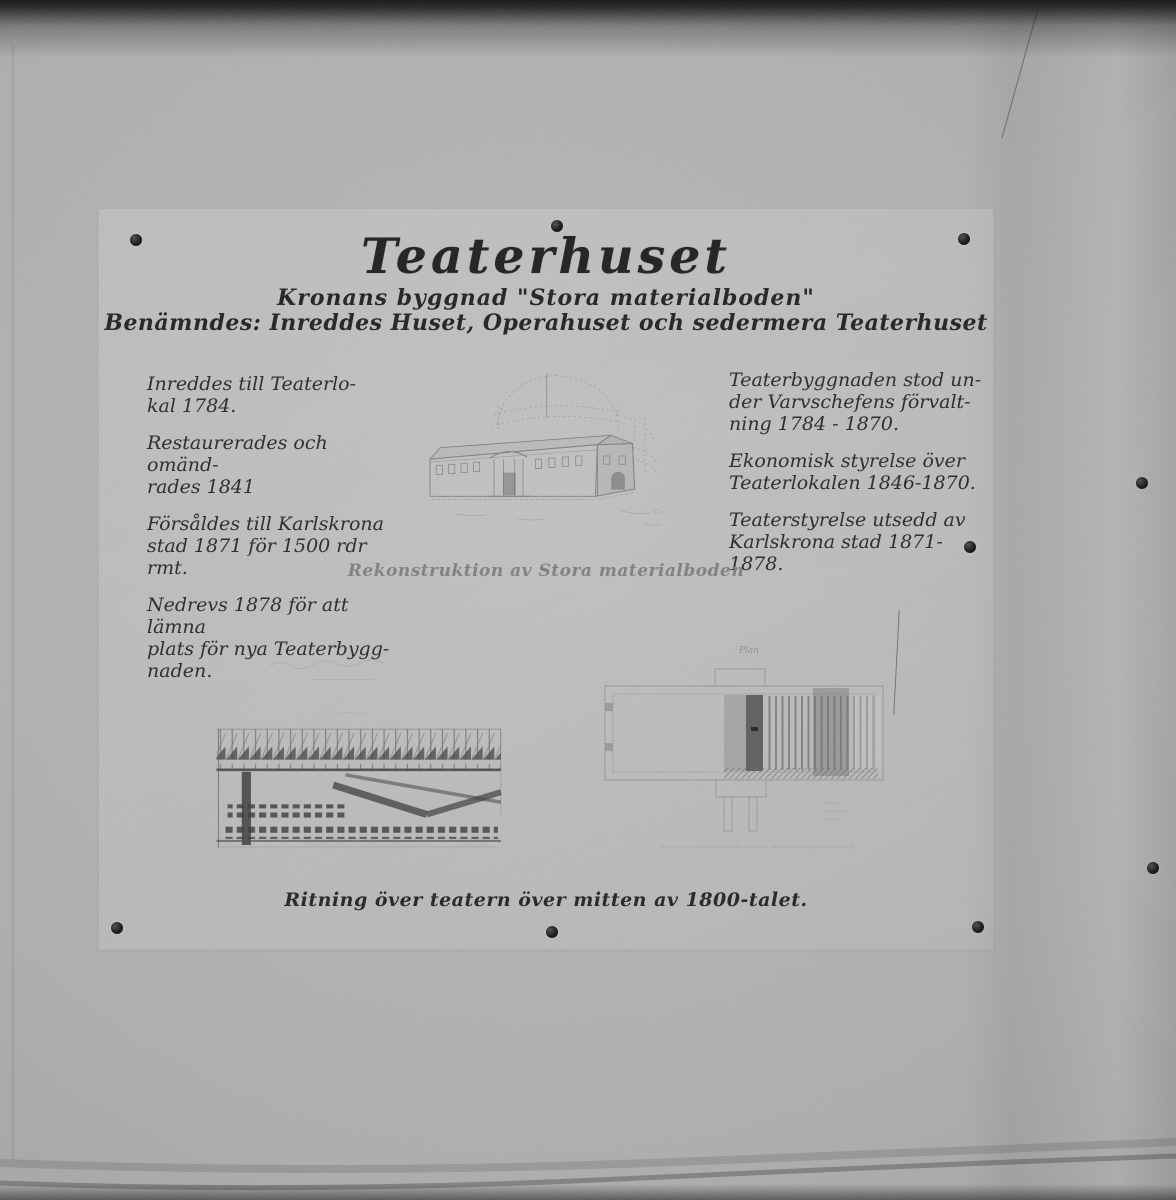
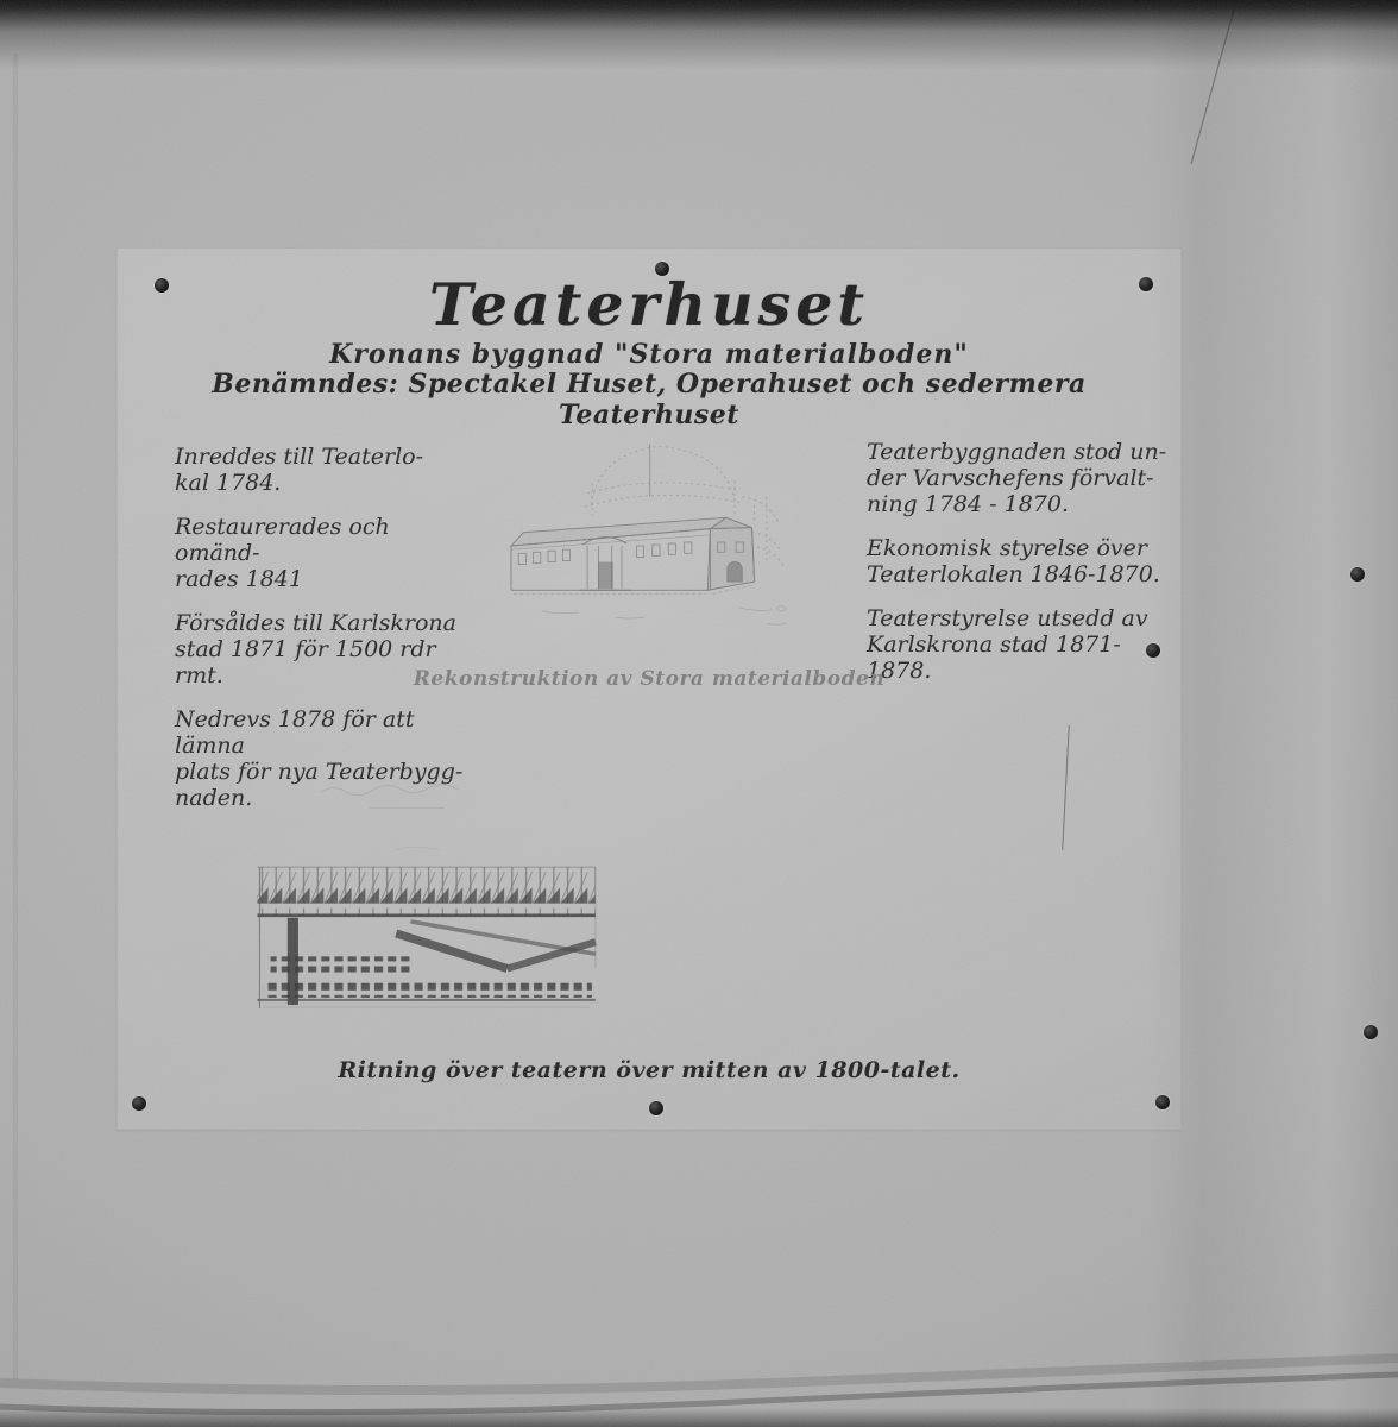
  Teaterhuset
  Kronans byggnad "Stora materialboden"
- Benämndes: Inreddes Huset, Operahuset och sedermera Teaterhuset
+ Benämndes: Spectakel Huset, Operahuset och sedermera Teaterhuset
  Inreddes till Teaterlo-
  kal 1784.
  Restaurerades och omänd-
  rades 1841
  Försåldes till Karlskrona
  stad 1871 för 1500 rdr rmt.
  Nedrevs 1878 för att lämna
  plats för nya Teaterbygg-
  naden.
  Teaterbyggnaden stod un-
  der Varvschefens förvalt-
  ning 1784 - 1870.
  Ekonomisk styrelse över
  Teaterlokalen 1846-1870.
  Teaterstyrelse utsedd av
  Karlskrona stad 1871-1878.
  Rekonstruktion av Stora materialboden
- Plan
  Ritning över teatern över mitten av 1800-talet.
